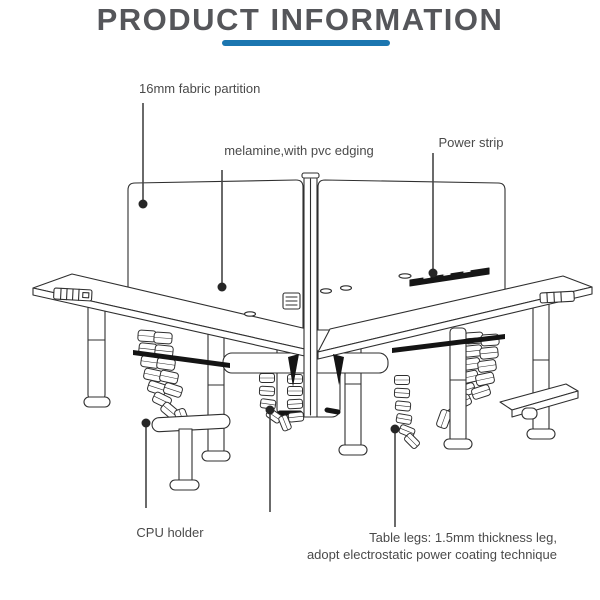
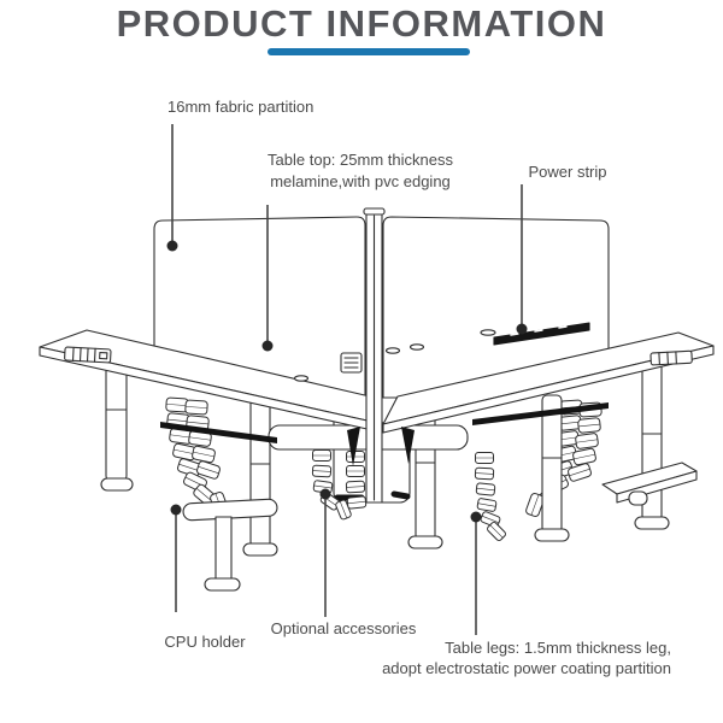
  PRODUCT INFORMATION
  16mm fabric partition
+ Table top: 25mm thickness
  melamine,with pvc edging
  Power strip
  CPU holder
+ Optional accessories
  Table legs: 1.5mm thickness leg,
- adopt electrostatic power coating technique
+ adopt electrostatic power coating partition
